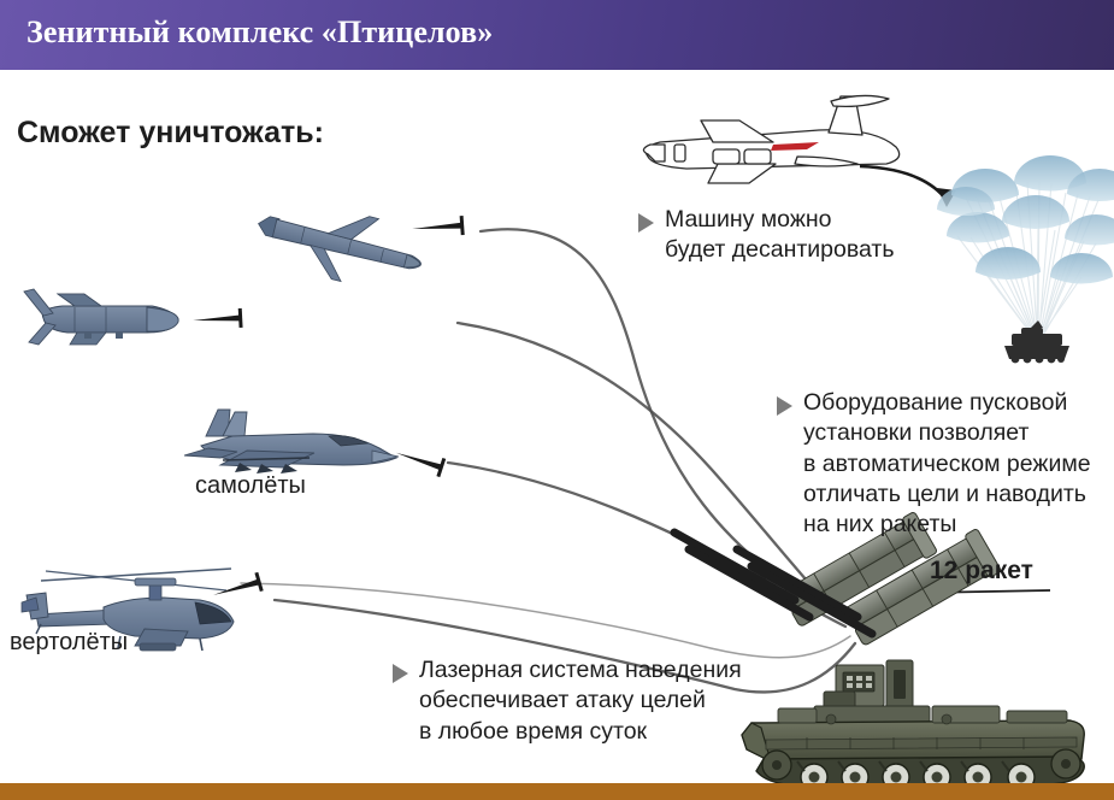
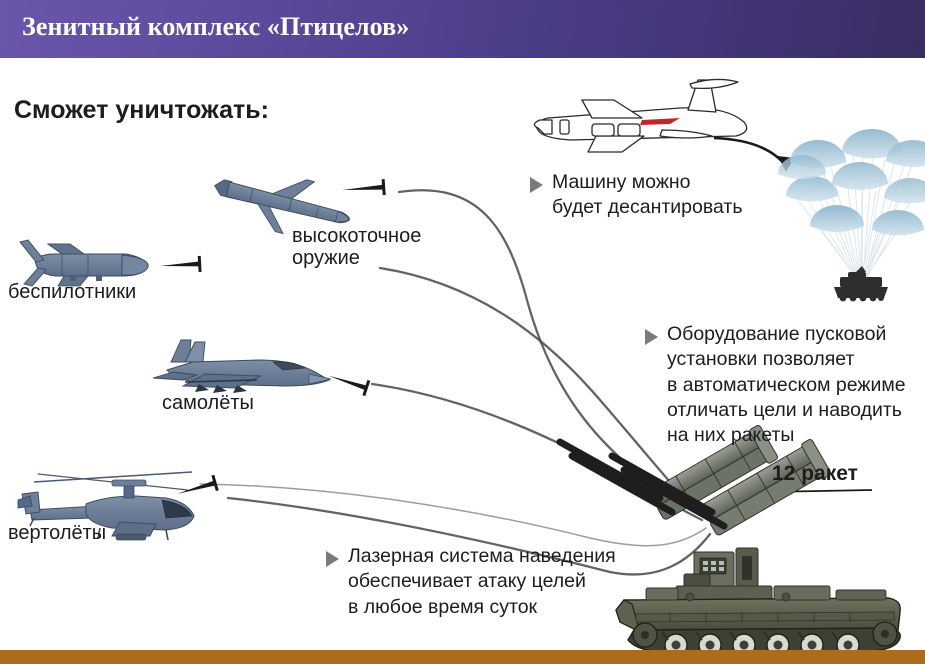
  Зенитный комплекс «Птицелов»
  Сможет уничтожать:
+ высокоточное
+ оружие
+ беспилотники
  самолёты
  вертолёты
  Машину можно
  будет десантировать
  Оборудование пусковой
  установки позволяет
  в автоматическом режиме
  отличать цели и наводить
  на них ракеты
  Лазерная система наведения
  обеспечивает атаку целей
  в любое время суток
  12 ракет
